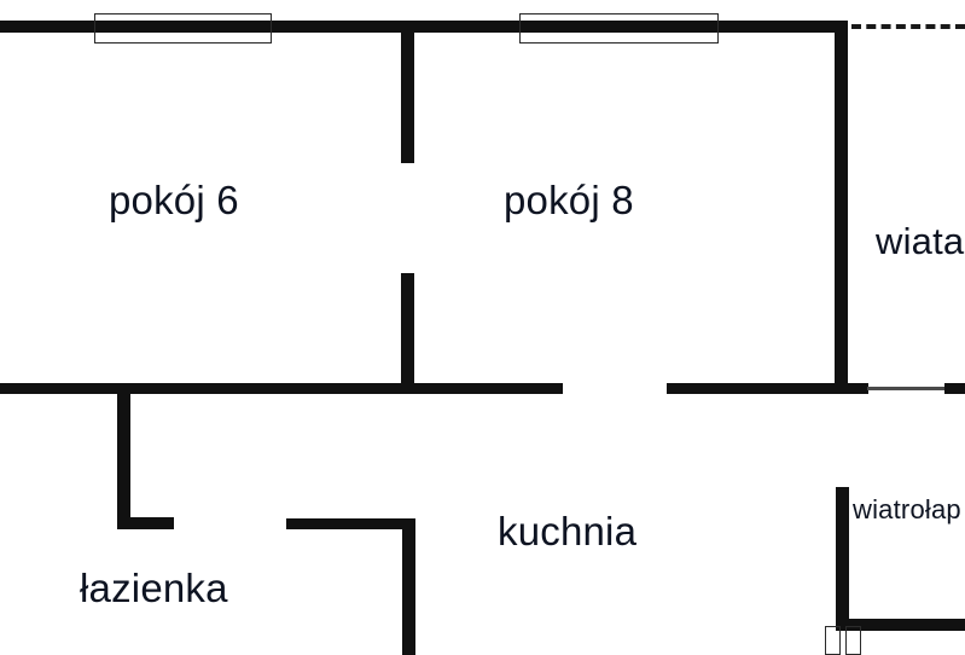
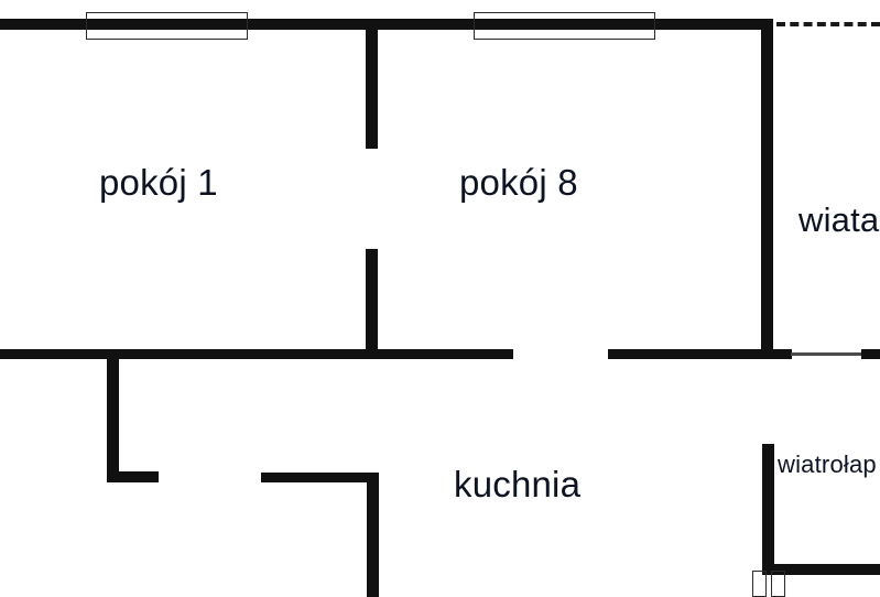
- pokój 6
+ pokój 1
  pokój 8
  wiata
  kuchnia
- łazienka
  wiatrołap
